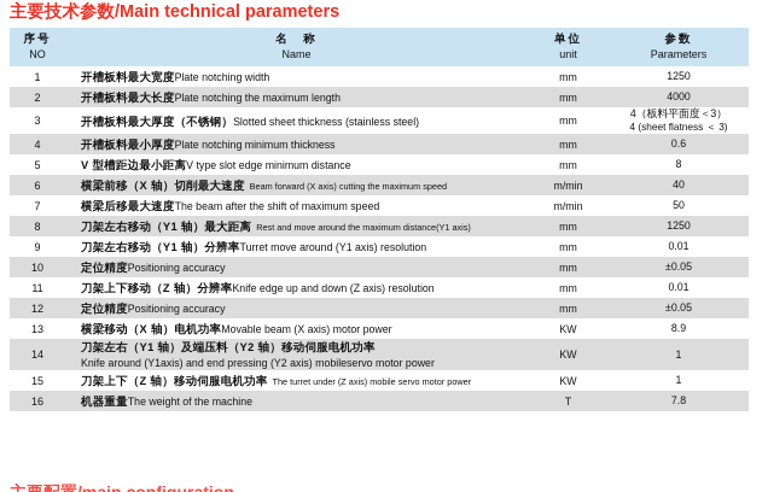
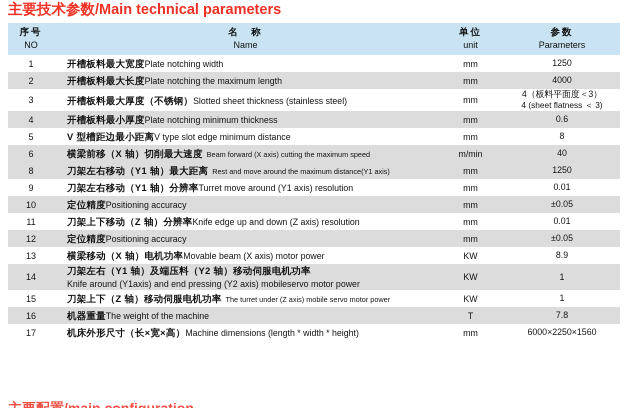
  主要技术参数/Main technical parameters
  序号 NO	名 称 Name	单位 unit	参数 Parameters
  1	开槽板料最大宽度Plate notching width	mm	1250
  2	开槽板料最大长度Plate notching the maximum length	mm	4000
  3	开槽板料最大厚度（不锈钢）Slotted sheet thickness (stainless steel)	mm	4（板料平面度＜3）4 (sheet flatness ＜ 3)
  4	开槽板料最小厚度Plate notching minimum thickness	mm	0.6
  5	V 型槽距边最小距离V type slot edge minimum distance	mm	8
  6	横梁前移（X 轴）切削最大速度 Beam forward (X axis) cutting the maximum speed	m/min	40
- 7	横梁后移最大速度The beam after the shift of maximum speed	m/min	50
  8	刀架左右移动（Y1 轴）最大距离 Rest and move around the maximum distance(Y1 axis)	mm	1250
  9	刀架左右移动（Y1 轴）分辨率Turret move around (Y1 axis) resolution	mm	0.01
  10	定位精度Positioning accuracy	mm	±0.05
  11	刀架上下移动（Z 轴）分辨率Knife edge up and down (Z axis) resolution	mm	0.01
  12	定位精度Positioning accuracy	mm	±0.05
  13	横梁移动（X 轴）电机功率Movable beam (X axis) motor power	KW	8.9
  14	刀架左右（Y1 轴）及端压料（Y2 轴）移动伺服电机功率Knife around (Y1axis) and end pressing (Y2 axis) mobileservo motor power	KW	1
  15	刀架上下（Z 轴）移动伺服电机功率 The turret under (Z axis) mobile servo motor power	KW	1
  16	机器重量The weight of the machine	T	7.8
+ 17	机床外形尺寸（长×宽×高）Machine dimensions (length * width * height)	mm	6000×2250×1560
